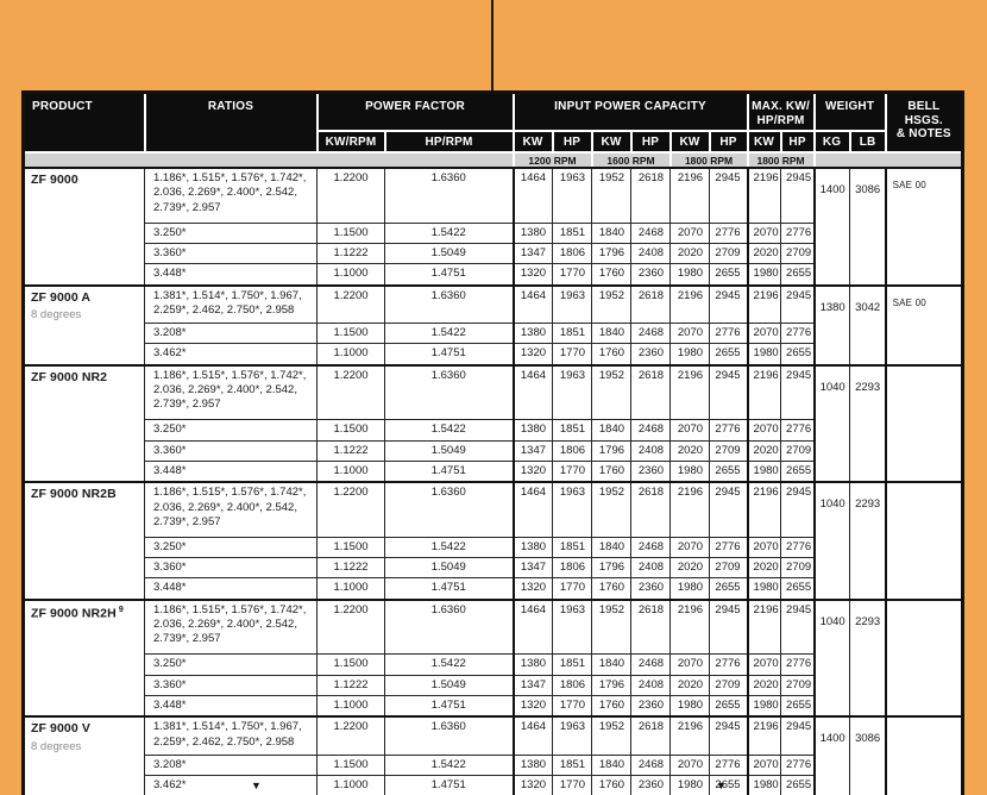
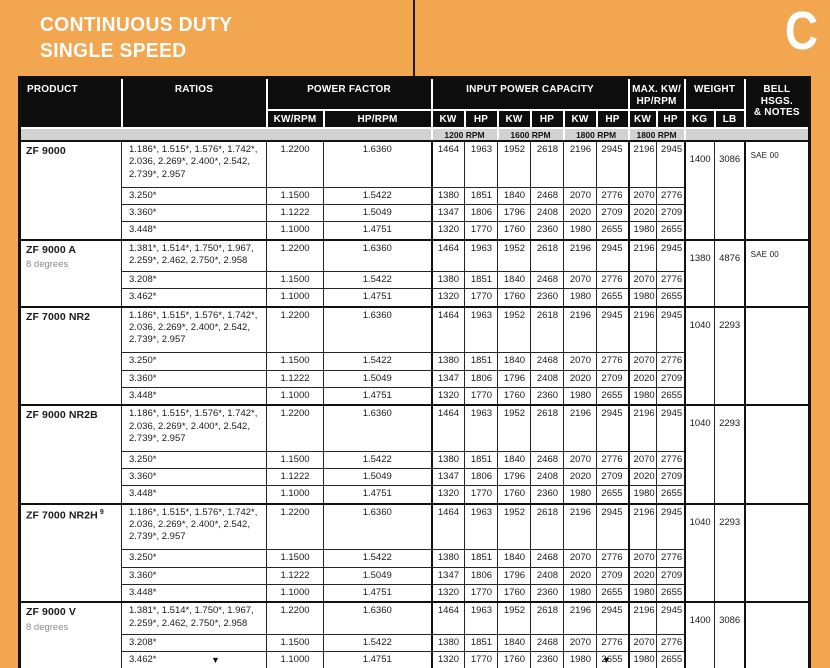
+ CONTINUOUS DUTY
+ SINGLE SPEED
+ C
  PRODUCT	RATIOS	POWER FACTOR	INPUT POWER CAPACITY	MAX. KW/HP/RPM	WEIGHT	BELL HSGS.& NOTES
  KW/RPM	HP/RPM	KW	HP	KW	HP	KW	HP	KW	HP	KG	LB
  	1200 RPM	1600 RPM	1800 RPM	1800 RPM
  ZF 9000	1.186*, 1.515*, 1.576*, 1.742*, 2.036, 2.269*, 2.400*, 2.542, 2.739*, 2.957	1.2200	1.6360	1464	1963	1952	2618	2196	2945	2196	2945	1400	3086	SAE 00
  3.250*	1.1500	1.5422	1380	1851	1840	2468	2070	2776	2070	2776
  3.360*	1.1222	1.5049	1347	1806	1796	2408	2020	2709	2020	2709
  3.448*	1.1000	1.4751	1320	1770	1760	2360	1980	2655	1980	2655
- ZF 9000 A8 degrees	1.381*, 1.514*, 1.750*, 1.967, 2.259*, 2.462, 2.750*, 2.958	1.2200	1.6360	1464	1963	1952	2618	2196	2945	2196	2945	1380	3042	SAE 00
+ ZF 9000 A8 degrees	1.381*, 1.514*, 1.750*, 1.967, 2.259*, 2.462, 2.750*, 2.958	1.2200	1.6360	1464	1963	1952	2618	2196	2945	2196	2945	1380	4876	SAE 00
  3.208*	1.1500	1.5422	1380	1851	1840	2468	2070	2776	2070	2776
  3.462*	1.1000	1.4751	1320	1770	1760	2360	1980	2655	1980	2655
- ZF 9000 NR2	1.186*, 1.515*, 1.576*, 1.742*, 2.036, 2.269*, 2.400*, 2.542, 2.739*, 2.957	1.2200	1.6360	1464	1963	1952	2618	2196	2945	2196	2945	1040	2293
+ ZF 7000 NR2	1.186*, 1.515*, 1.576*, 1.742*, 2.036, 2.269*, 2.400*, 2.542, 2.739*, 2.957	1.2200	1.6360	1464	1963	1952	2618	2196	2945	2196	2945	1040	2293
  3.250*	1.1500	1.5422	1380	1851	1840	2468	2070	2776	2070	2776
  3.360*	1.1222	1.5049	1347	1806	1796	2408	2020	2709	2020	2709
  3.448*	1.1000	1.4751	1320	1770	1760	2360	1980	2655	1980	2655
  ZF 9000 NR2B	1.186*, 1.515*, 1.576*, 1.742*, 2.036, 2.269*, 2.400*, 2.542, 2.739*, 2.957	1.2200	1.6360	1464	1963	1952	2618	2196	2945	2196	2945	1040	2293
  3.250*	1.1500	1.5422	1380	1851	1840	2468	2070	2776	2070	2776
  3.360*	1.1222	1.5049	1347	1806	1796	2408	2020	2709	2020	2709
  3.448*	1.1000	1.4751	1320	1770	1760	2360	1980	2655	1980	2655
- ZF 9000 NR2H	1.186*, 1.515*, 1.576*, 1.742*, 2.036, 2.269*, 2.400*, 2.542, 2.739*, 2.957	1.2200	1.6360	1464	1963	1952	2618	2196	2945	2196	2945	1040	2293
+ ZF 7000 NR2H	1.186*, 1.515*, 1.576*, 1.742*, 2.036, 2.269*, 2.400*, 2.542, 2.739*, 2.957	1.2200	1.6360	1464	1963	1952	2618	2196	2945	2196	2945	1040	2293
  3.250*	1.1500	1.5422	1380	1851	1840	2468	2070	2776	2070	2776
  3.360*	1.1222	1.5049	1347	1806	1796	2408	2020	2709	2020	2709
  3.448*	1.1000	1.4751	1320	1770	1760	2360	1980	2655	1980	2655
  ZF 9000 V8 degrees	1.381*, 1.514*, 1.750*, 1.967, 2.259*, 2.462, 2.750*, 2.958	1.2200	1.6360	1464	1963	1952	2618	2196	2945	2196	2945	1400	3086
  3.208*	1.1500	1.5422	1380	1851	1840	2468	2070	2776	2070	2776
  3.462*	1.1000	1.4751	1320	1770	1760	2360	1980	2655	1980	2655
  ▼
  ▼
